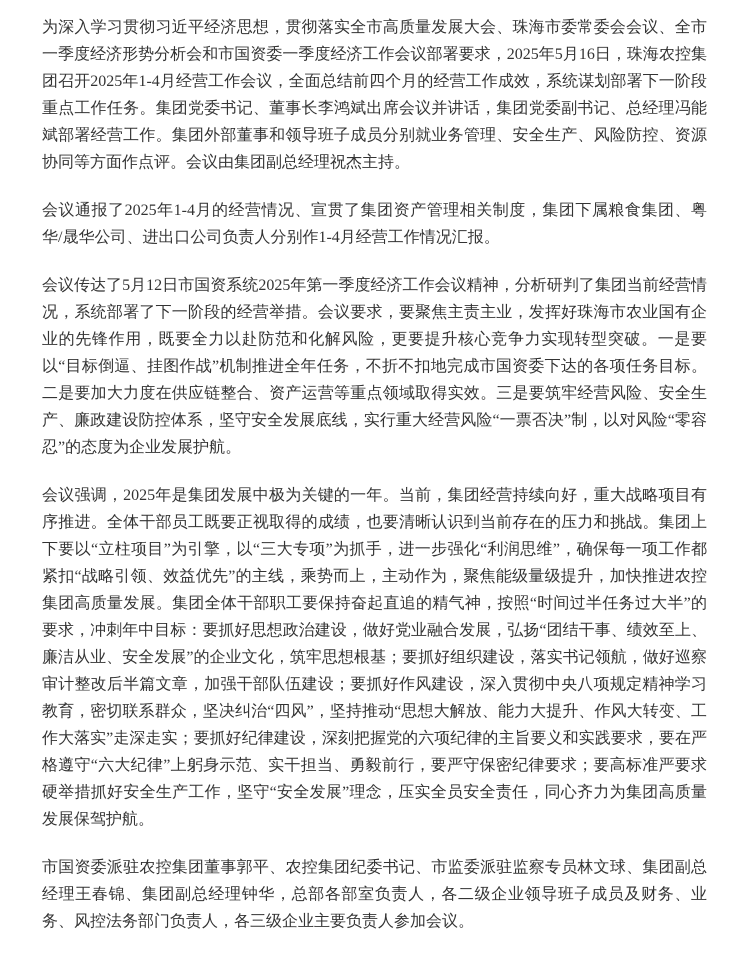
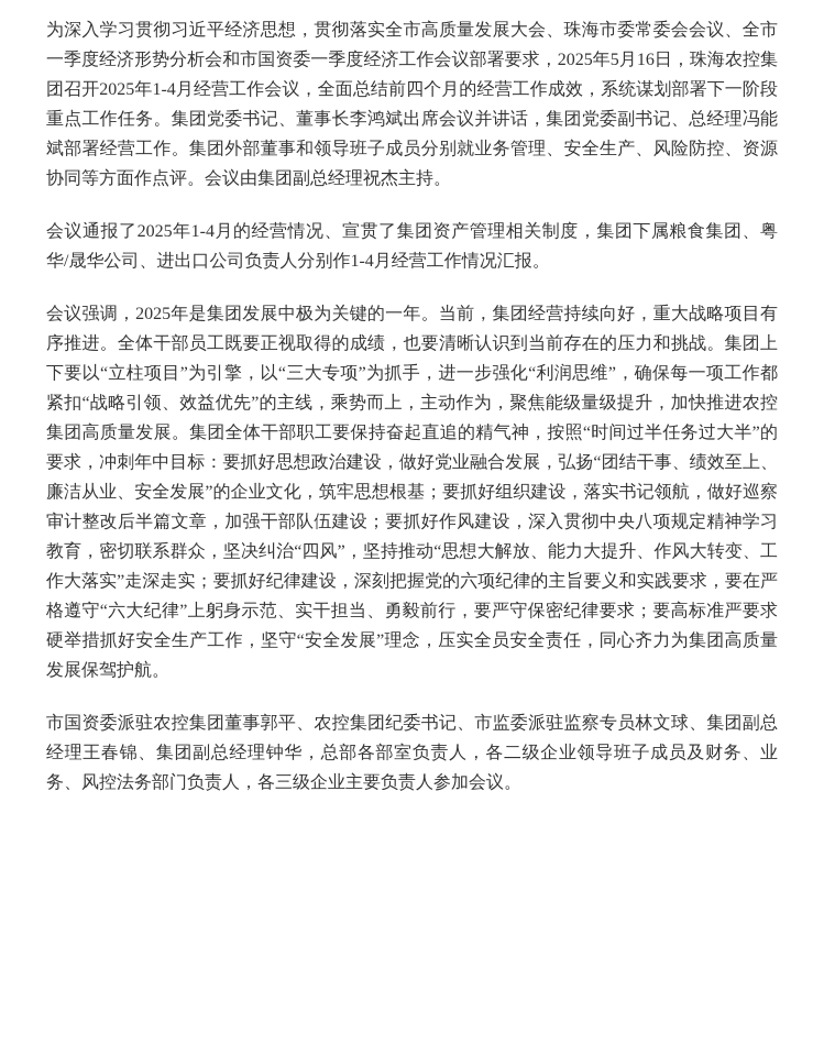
  为深入学习贯彻习近平经济思想，贯彻落实全市高质量发展大会、珠海市委常委会会议、全市一季度经济形势分析会和市国资委一季度经济工作会议部署要求，2025年5月16日，珠海农控集团召开2025年1-4月经营工作会议，全面总结前四个月的经营工作成效，系统谋划部署下一阶段重点工作任务。集团党委书记、董事长李鸿斌出席会议并讲话，集团党委副书记、总经理冯能斌部署经营工作。集团外部董事和领导班子成员分别就业务管理、安全生产、风险防控、资源协同等方面作点评。会议由集团副总经理祝杰主持。
  会议通报了2025年1-4月的经营情况、宣贯了集团资产管理相关制度，集团下属粮食集团、粤华/晟华公司、进出口公司负责人分别作1-4月经营工作情况汇报。
- 会议传达了5月12日市国资系统2025年第一季度经济工作会议精神，分析研判了集团当前经营情况，系统部署了下一阶段的经营举措。会议要求，要聚焦主责主业，发挥好珠海市农业国有企业的先锋作用，既要全力以赴防范和化解风险，更要提升核心竞争力实现转型突破。一是要以“目标倒逼、挂图作战”机制推进全年任务，不折不扣地完成市国资委下达的各项任务目标。二是要加大力度在供应链整合、资产运营等重点领域取得实效。三是要筑牢经营风险、安全生产、廉政建设防控体系，坚守安全发展底线，实行重大经营风险“一票否决”制，以对风险“零容忍”的态度为企业发展护航。
  会议强调，2025年是集团发展中极为关键的一年。当前，集团经营持续向好，重大战略项目有序推进。全体干部员工既要正视取得的成绩，也要清晰认识到当前存在的压力和挑战。集团上下要以“立柱项目”为引擎，以“三大专项”为抓手，进一步强化“利润思维”，确保每一项工作都紧扣“战略引领、效益优先”的主线，乘势而上，主动作为，聚焦能级量级提升，加快推进农控集团高质量发展。集团全体干部职工要保持奋起直追的精气神，按照“时间过半任务过大半”的要求，冲刺年中目标：要抓好思想政治建设，做好党业融合发展，弘扬“团结干事、绩效至上、廉洁从业、安全发展”的企业文化，筑牢思想根基；要抓好组织建设，落实书记领航，做好巡察审计整改后半篇文章，加强干部队伍建设；要抓好作风建设，深入贯彻中央八项规定精神学习教育，密切联系群众，坚决纠治“四风”，坚持推动“思想大解放、能力大提升、作风大转变、工作大落实”走深走实；要抓好纪律建设，深刻把握党的六项纪律的主旨要义和实践要求，要在严格遵守“六大纪律”上躬身示范、实干担当、勇毅前行，要严守保密纪律要求；要高标准严要求硬举措抓好安全生产工作，坚守“安全发展”理念，压实全员安全责任，同心齐力为集团高质量发展保驾护航。
  市国资委派驻农控集团董事郭平、农控集团纪委书记、市监委派驻监察专员林文球、集团副总经理王春锦、集团副总经理钟华，总部各部室负责人，各二级企业领导班子成员及财务、业务、风控法务部门负责人，各三级企业主要负责人参加会议。
